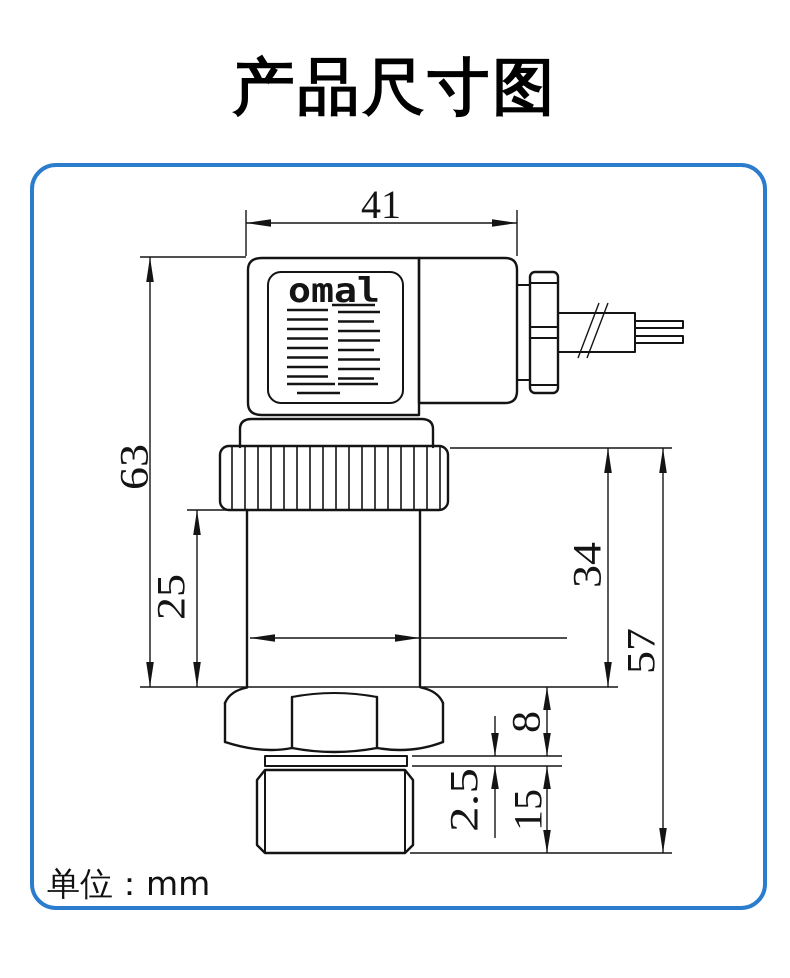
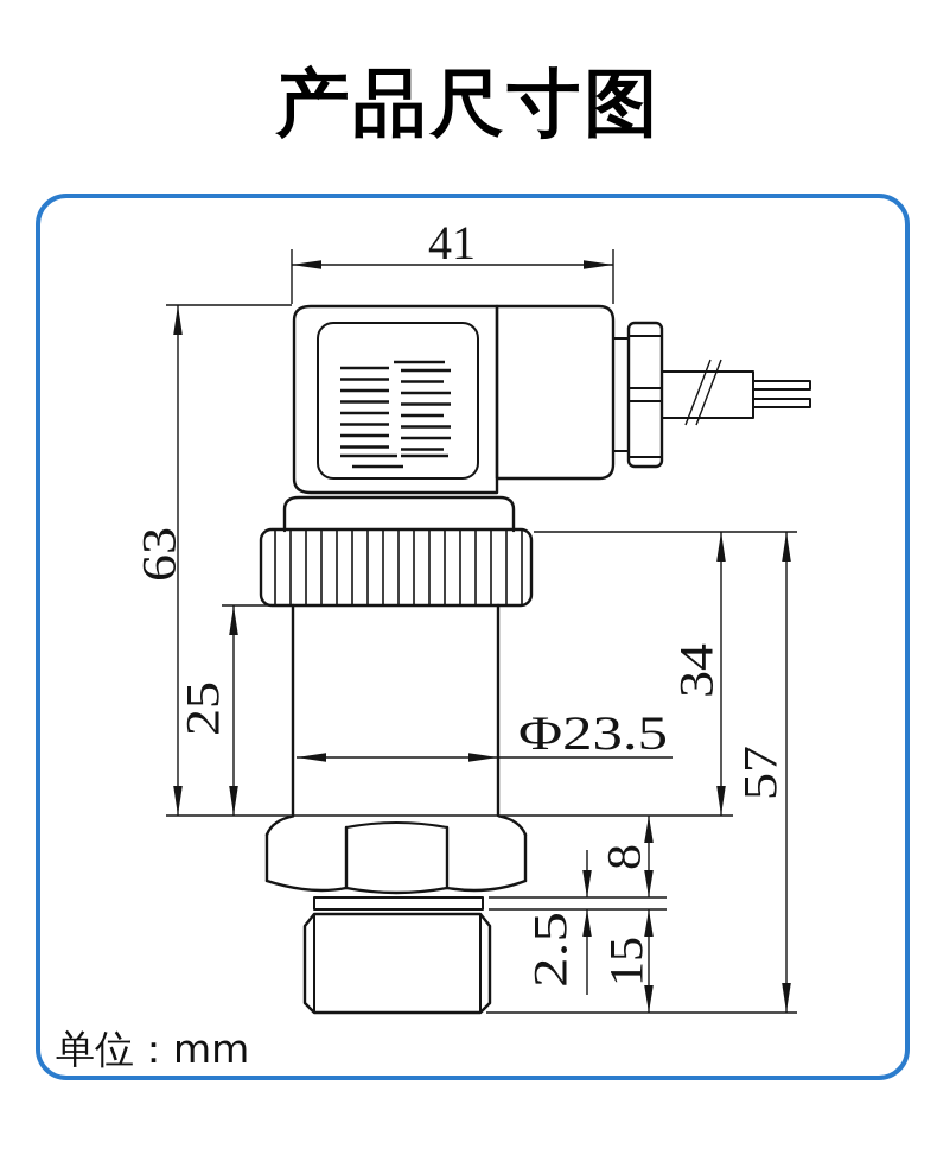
  产品尺寸图
- omal
  41
+ Φ23.5
  单位：mm
